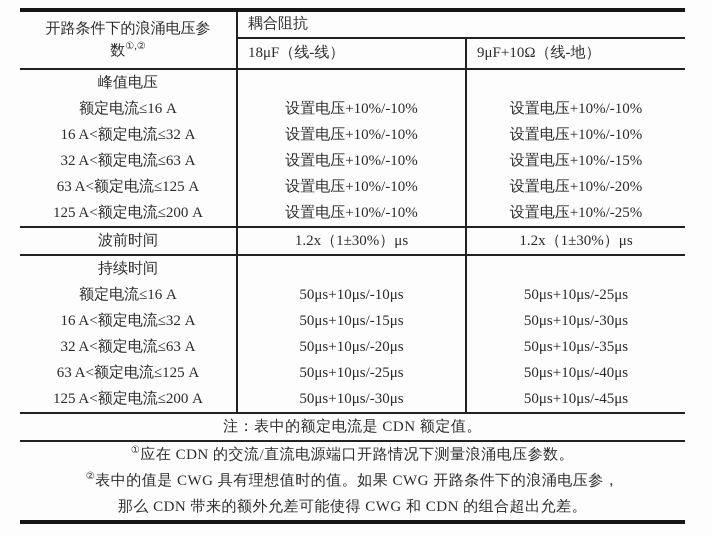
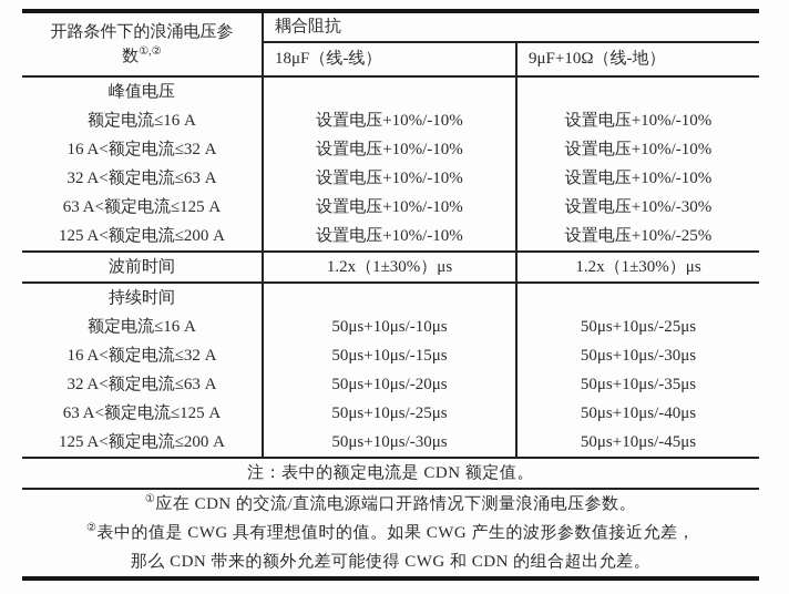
  开路条件下的浪涌电压参 数①,②	耦合阻抗
  18μF（线-线）	9μF+10Ω（线-地）
  峰值电压
  额定电流≤16 A	设置电压+10%/-10%	设置电压+10%/-10%
  16 A<额定电流≤32 A	设置电压+10%/-10%	设置电压+10%/-10%
- 32 A<额定电流≤63 A	设置电压+10%/-10%	设置电压+10%/-15%
+ 32 A<额定电流≤63 A	设置电压+10%/-10%	设置电压+10%/-10%
- 63 A<额定电流≤125 A	设置电压+10%/-10%	设置电压+10%/-20%
+ 63 A<额定电流≤125 A	设置电压+10%/-10%	设置电压+10%/-30%
  125 A<额定电流≤200 A	设置电压+10%/-10%	设置电压+10%/-25%
  波前时间	1.2x（1±30%）μs	1.2x（1±30%）μs
  持续时间
  额定电流≤16 A	50μs+10μs/-10μs	50μs+10μs/-25μs
  16 A<额定电流≤32 A	50μs+10μs/-15μs	50μs+10μs/-30μs
  32 A<额定电流≤63 A	50μs+10μs/-20μs	50μs+10μs/-35μs
  63 A<额定电流≤125 A	50μs+10μs/-25μs	50μs+10μs/-40μs
  125 A<额定电流≤200 A	50μs+10μs/-30μs	50μs+10μs/-45μs
  注：表中的额定电流是 CDN 额定值。
  ①应在 CDN 的交流/直流电源端口开路情况下测量浪涌电压参数。
- ②表中的值是 CWG 具有理想值时的值。如果 CWG 开路条件下的浪涌电压参，
+ ②表中的值是 CWG 具有理想值时的值。如果 CWG 产生的波形参数值接近允差，
  那么 CDN 带来的额外允差可能使得 CWG 和 CDN 的组合超出允差。
